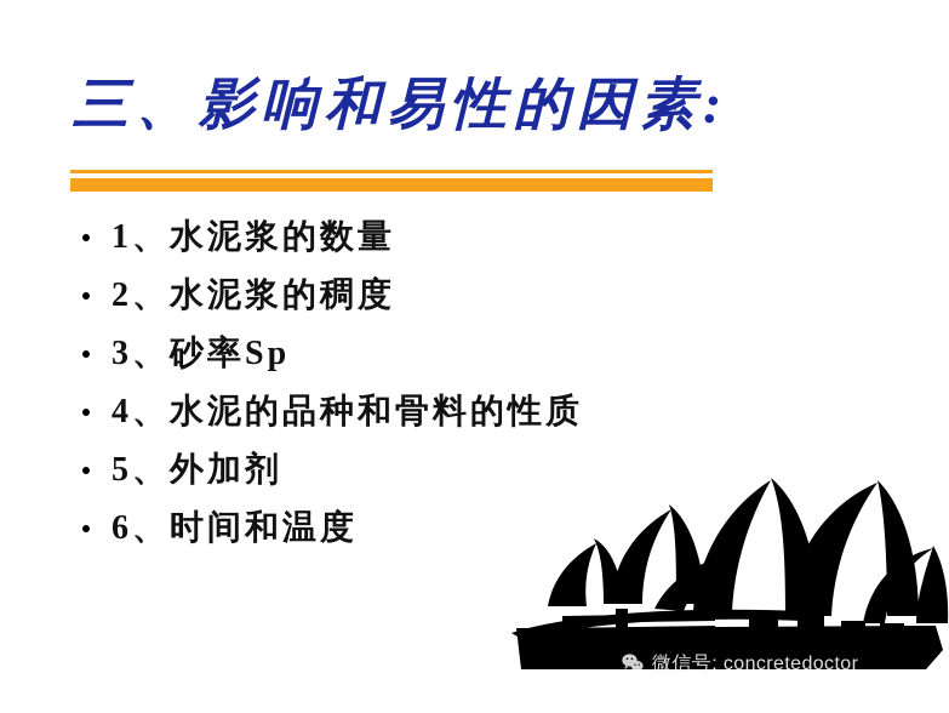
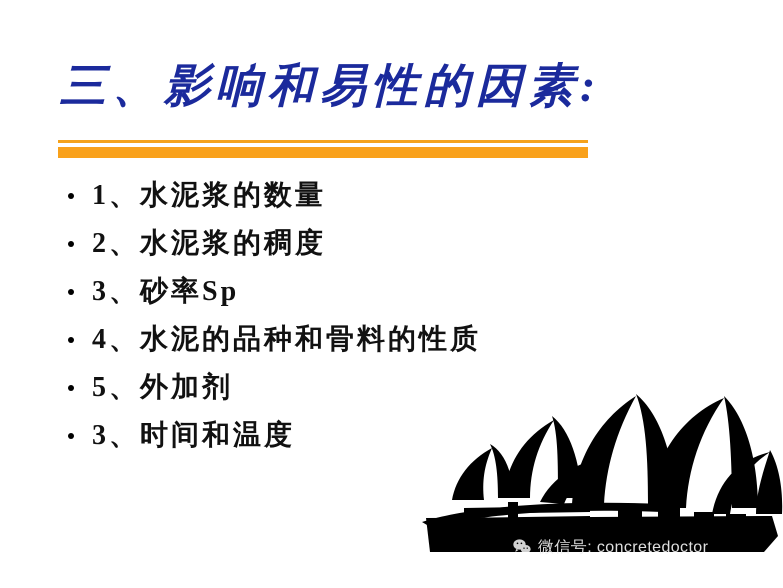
  三、影响和易性的因素:
  1、水泥浆的数量
  2、水泥浆的稠度
  3、砂率Sp
  4、水泥的品种和骨料的性质
  5、外加剂
- 6、时间和温度
+ 3、时间和温度
  微信号: concretedoctor
